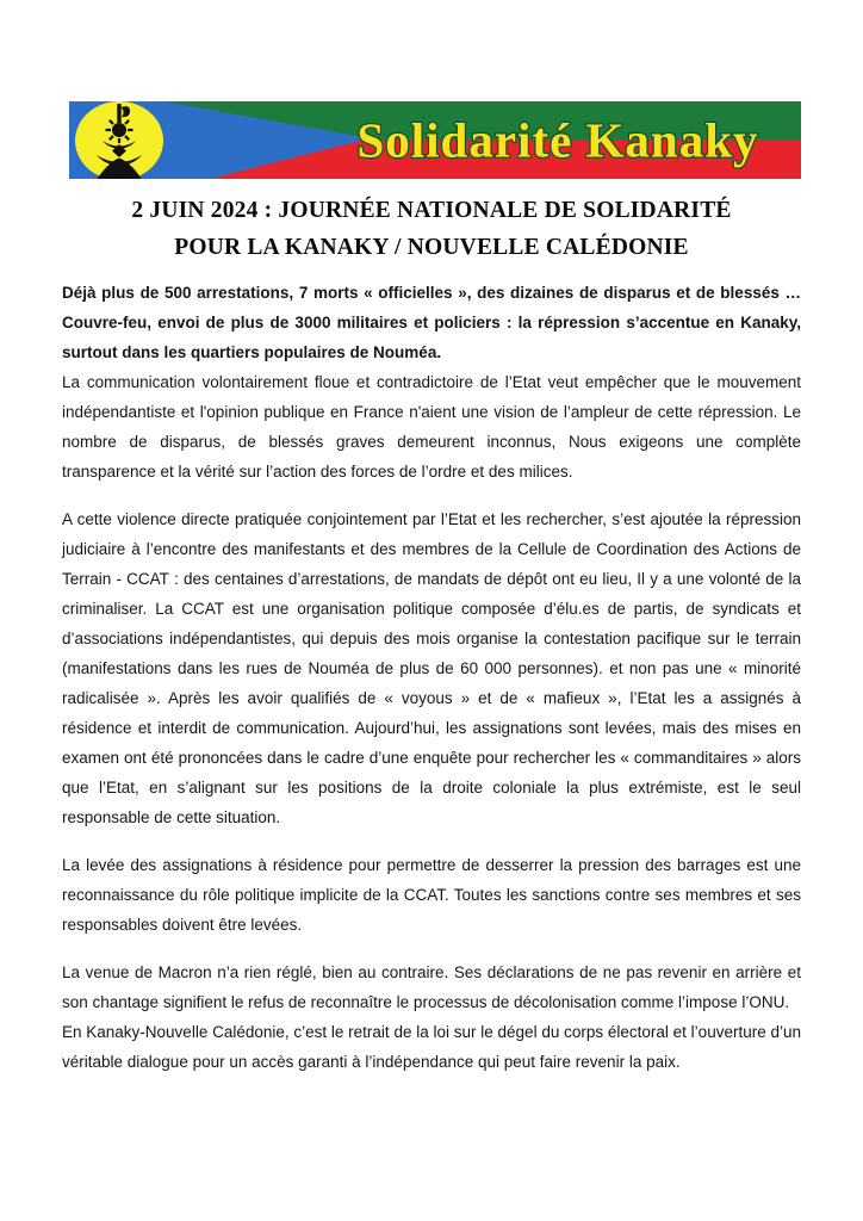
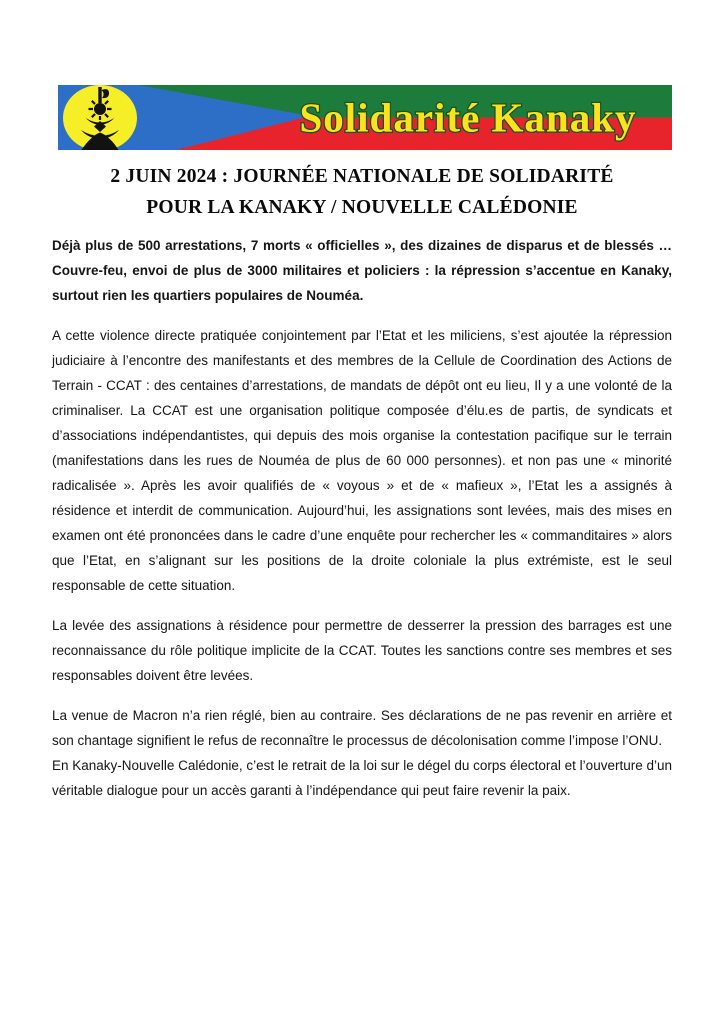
  Solidarité Kanaky
  2 JUIN 2024 : JOURNÉE NATIONALE DE SOLIDARITÉ
  POUR LA KANAKY / NOUVELLE CALÉDONIE
- Déjà plus de 500 arrestations, 7 morts « officielles », des dizaines de disparus et de blessés … Couvre-feu, envoi de plus de 3000 militaires et policiers : la répression s’accentue en Kanaky, surtout dans les quartiers populaires de Nouméa.
+ Déjà plus de 500 arrestations, 7 morts « officielles », des dizaines de disparus et de blessés … Couvre-feu, envoi de plus de 3000 militaires et policiers : la répression s’accentue en Kanaky, surtout rien les quartiers populaires de Nouméa.
- La communication volontairement floue et contradictoire de l’Etat veut empêcher que le mouvement indépendantiste et l'opinion publique en France n'aient une vision de l’ampleur de cette répression. Le nombre de disparus, de blessés graves demeurent inconnus, Nous exigeons une complète transparence et la vérité sur l’action des forces de l’ordre et des milices.
- A cette violence directe pratiquée conjointement par l’Etat et les rechercher, s’est ajoutée la répression judiciaire à l’encontre des manifestants et des membres de la Cellule de Coordination des Actions de Terrain - CCAT : des centaines d’arrestations, de mandats de dépôt ont eu lieu, Il y a une volonté de la criminaliser. La CCAT est une organisation politique composée d’élu.es de partis, de syndicats et d’associations indépendantistes, qui depuis des mois organise la contestation pacifique sur le terrain (manifestations dans les rues de Nouméa de plus de 60 000 personnes). et non pas une « minorité radicalisée ». Après les avoir qualifiés de « voyous » et de « mafieux », l’Etat les a assignés à résidence et interdit de communication. Aujourd’hui, les assignations sont levées, mais des mises en examen ont été prononcées dans le cadre d’une enquête pour rechercher les « commanditaires » alors que l’Etat, en s’alignant sur les positions de la droite coloniale la plus extrémiste, est le seul responsable de cette situation.
+ A cette violence directe pratiquée conjointement par l’Etat et les miliciens, s’est ajoutée la répression judiciaire à l’encontre des manifestants et des membres de la Cellule de Coordination des Actions de Terrain - CCAT : des centaines d’arrestations, de mandats de dépôt ont eu lieu, Il y a une volonté de la criminaliser. La CCAT est une organisation politique composée d’élu.es de partis, de syndicats et d’associations indépendantistes, qui depuis des mois organise la contestation pacifique sur le terrain (manifestations dans les rues de Nouméa de plus de 60 000 personnes). et non pas une « minorité radicalisée ». Après les avoir qualifiés de « voyous » et de « mafieux », l’Etat les a assignés à résidence et interdit de communication. Aujourd’hui, les assignations sont levées, mais des mises en examen ont été prononcées dans le cadre d’une enquête pour rechercher les « commanditaires » alors que l’Etat, en s’alignant sur les positions de la droite coloniale la plus extrémiste, est le seul responsable de cette situation.
  La levée des assignations à résidence pour permettre de desserrer la pression des barrages est une reconnaissance du rôle politique implicite de la CCAT. Toutes les sanctions contre ses membres et ses responsables doivent être levées.
  La venue de Macron n’a rien réglé, bien au contraire. Ses déclarations de ne pas revenir en arrière et son chantage signifient le refus de reconnaître le processus de décolonisation comme l’impose l’ONU.
  En Kanaky-Nouvelle Calédonie, c’est le retrait de la loi sur le dégel du corps électoral et l’ouverture d’un véritable dialogue pour un accès garanti à l’indépendance qui peut faire revenir la paix.
